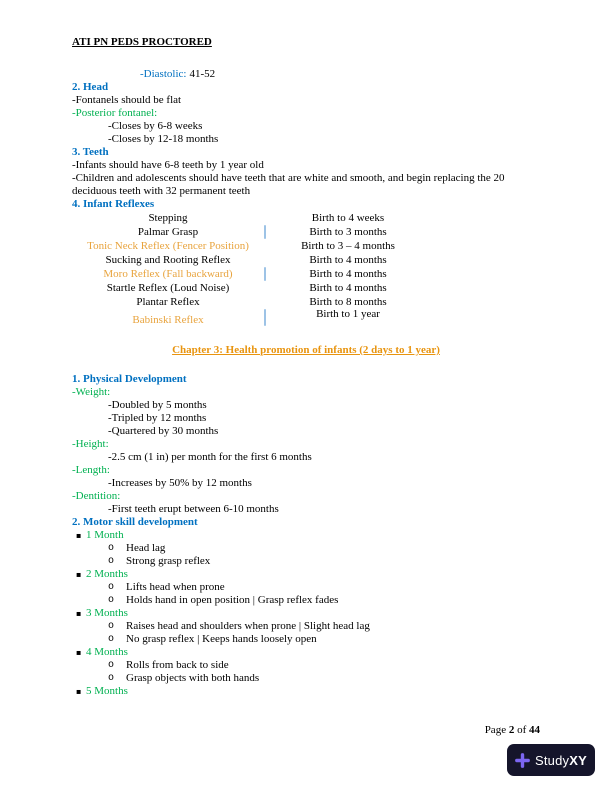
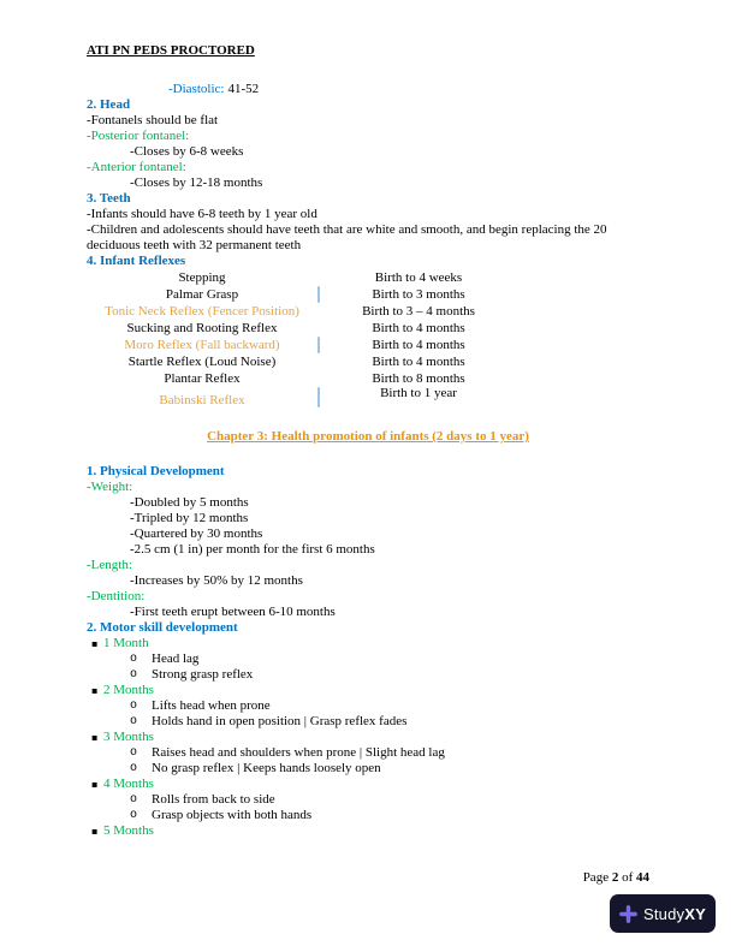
  ATI PN PEDS PROCTORED
  -Diastolic: 41-52
  2. Head
  -Fontanels should be flat
  -Posterior fontanel:
  -Closes by 6-8 weeks
+ -Anterior fontanel:
  -Closes by 12-18 months
  3. Teeth
  -Infants should have 6-8 teeth by 1 year old
  -Children and adolescents should have teeth that are white and smooth, and begin replacing the 20 deciduous teeth with 32 permanent teeth
  4. Infant Reflexes
  Stepping
  Birth to 4 weeks
  Palmar Grasp
  Birth to 3 months
  Tonic Neck Reflex (Fencer Position)
  Birth to 3 – 4 months
  Sucking and Rooting Reflex
  Birth to 4 months
  Moro Reflex (Fall backward)
  Birth to 4 months
  Startle Reflex (Loud Noise)
  Birth to 4 months
  Plantar Reflex
  Birth to 8 months
  Babinski Reflex
  Birth to 1 year
  Chapter 3: Health promotion of infants (2 days to 1 year)
  1. Physical Development
  -Weight:
  -Doubled by 5 months
  -Tripled by 12 months
  -Quartered by 30 months
- -Height:
  -2.5 cm (1 in) per month for the first 6 months
  -Length:
  -Increases by 50% by 12 months
  -Dentition:
  -First teeth erupt between 6-10 months
  2. Motor skill development
  ▪
  1 Month
  o
  Head lag
  o
  Strong grasp reflex
  ▪
  2 Months
  o
  Lifts head when prone
  o
  Holds hand in open position | Grasp reflex fades
  ▪
  3 Months
  o
  Raises head and shoulders when prone | Slight head lag
  o
  No grasp reflex | Keeps hands loosely open
  ▪
  4 Months
  o
  Rolls from back to side
  o
  Grasp objects with both hands
  ▪
  5 Months
  Page 2 of 44
  StudyXY
